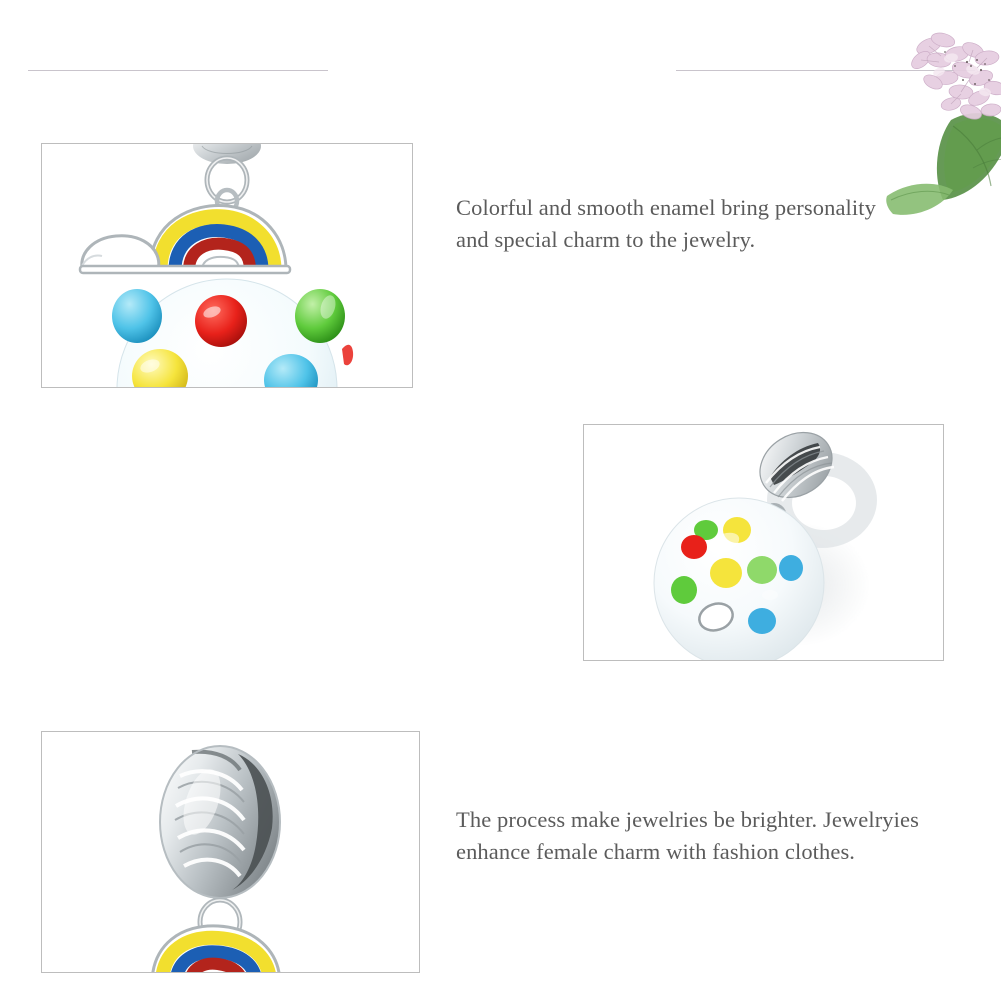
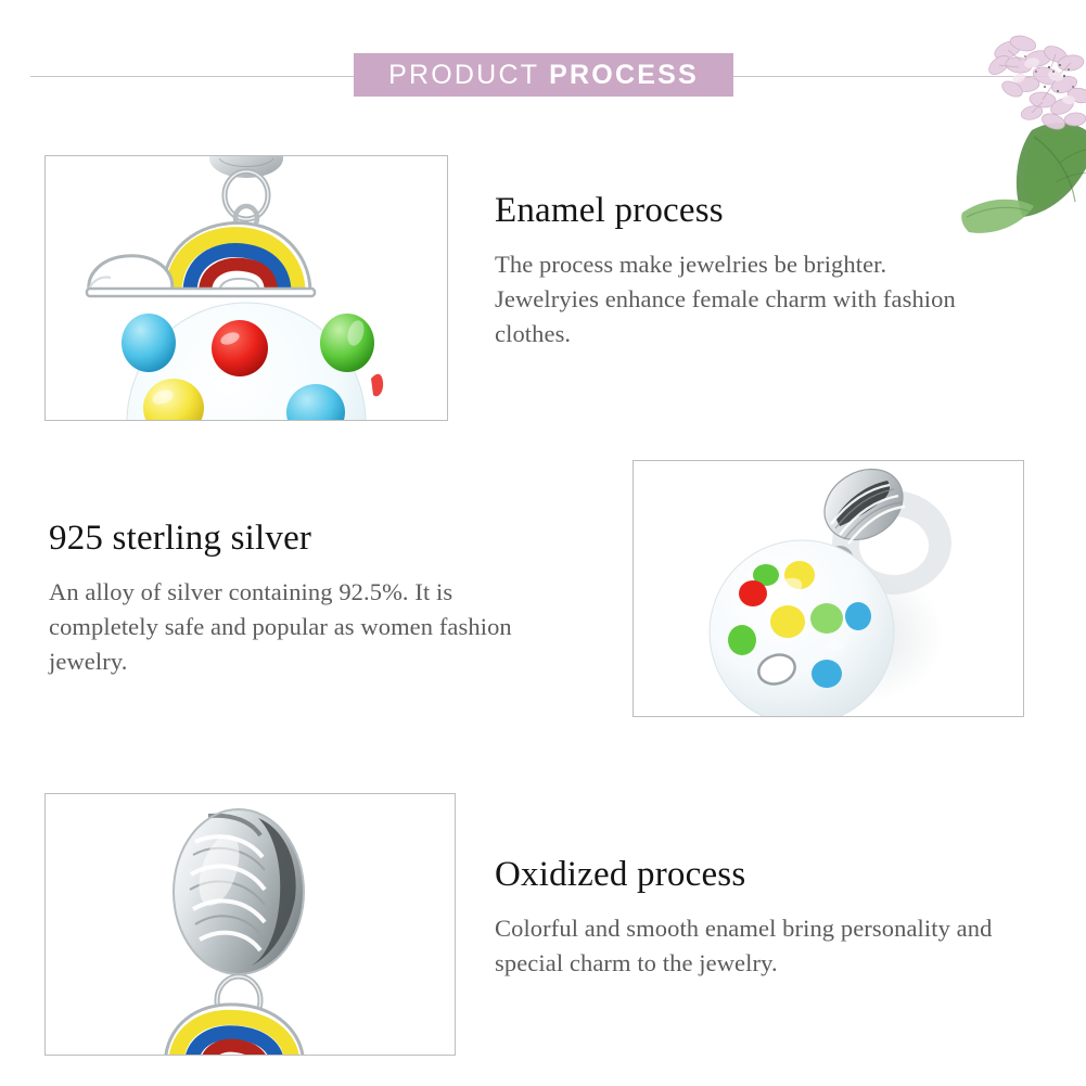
+ PRODUCT
+ PROCESS
+ Enamel process
- Colorful and smooth enamel bring personality and special charm to the jewelry.
+ The process make jewelries be brighter. Jewelryies enhance female charm with fashion clothes.
+ 925 sterling silver
+ An alloy of silver containing 92.5%. It is completely safe and popular as women fashion jewelry.
+ Oxidized process
- The process make jewelries be brighter. Jewelryies enhance female charm with fashion clothes.
+ Colorful and smooth enamel bring personality and special charm to the jewelry.
